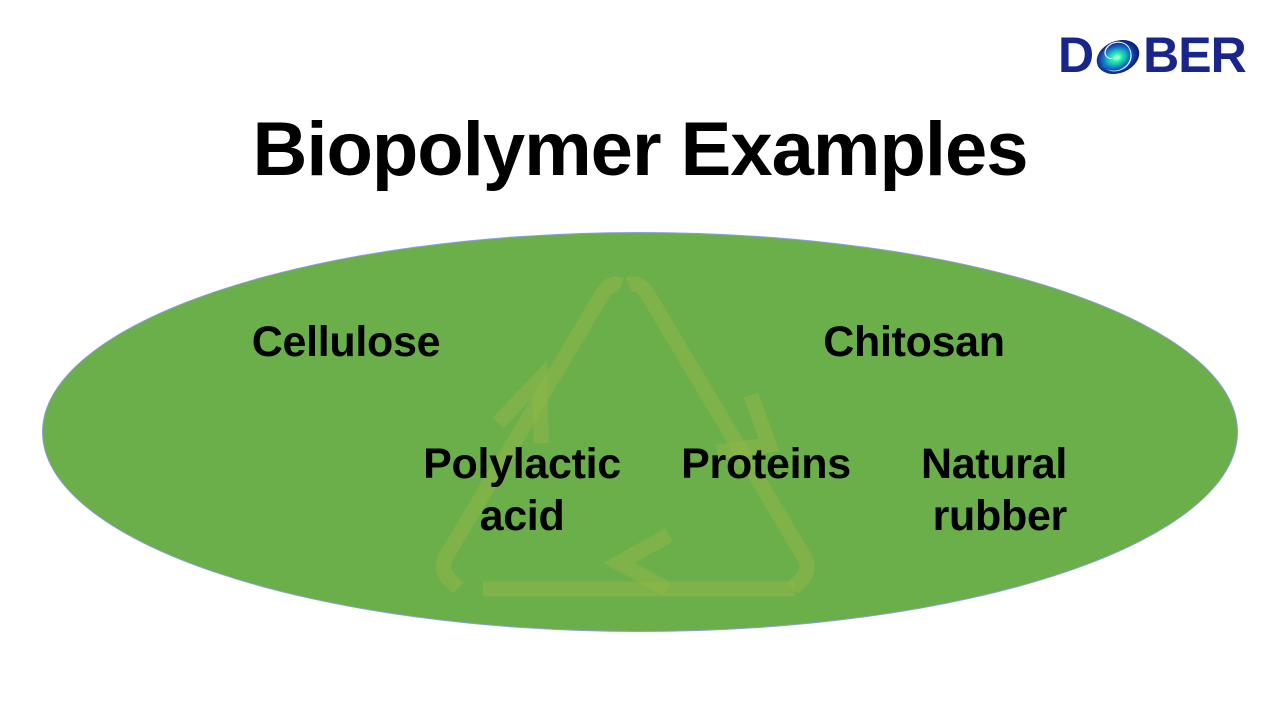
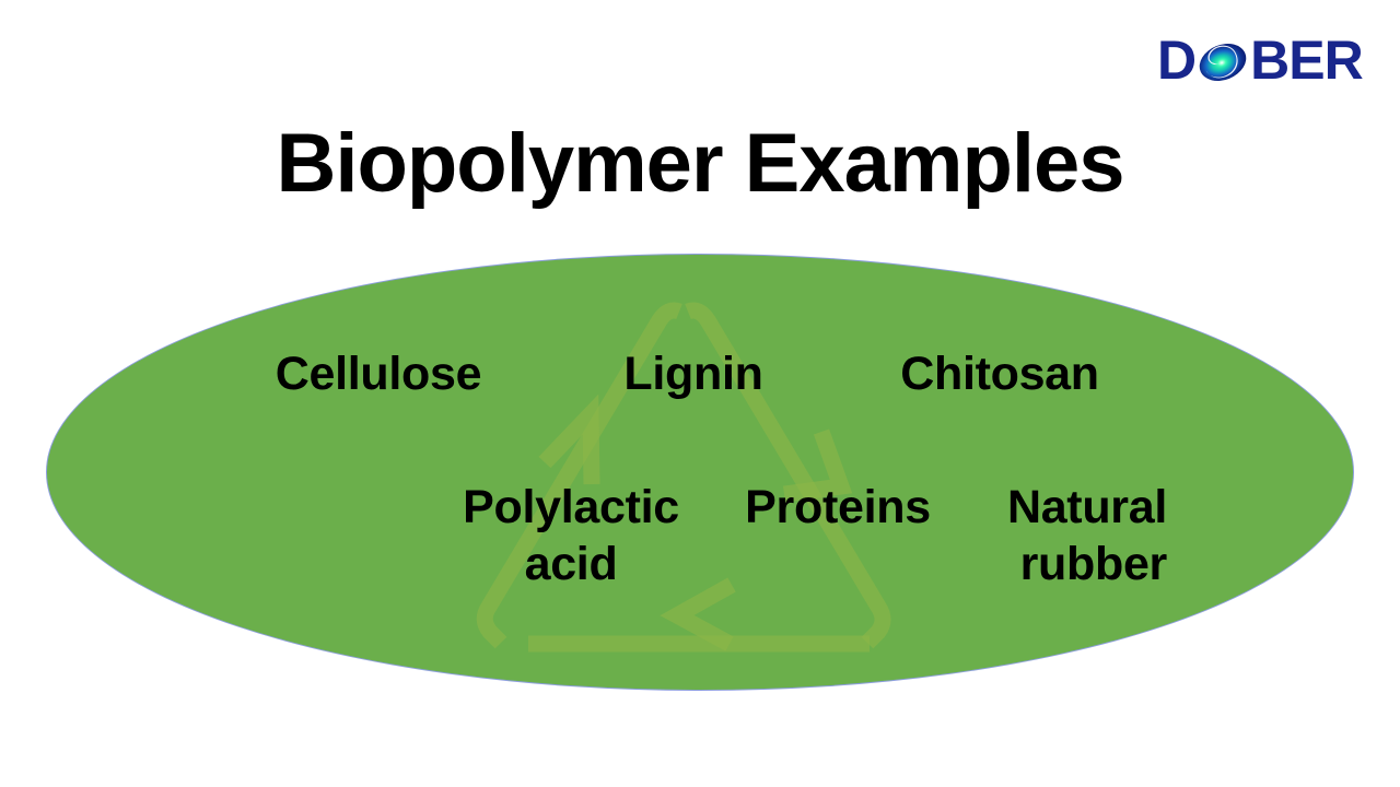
  D
  BER
  Biopolymer Examples
  Cellulose
+ Lignin
  Chitosan
  Polylactic
  acid
  Proteins
  Natural
  rubber
